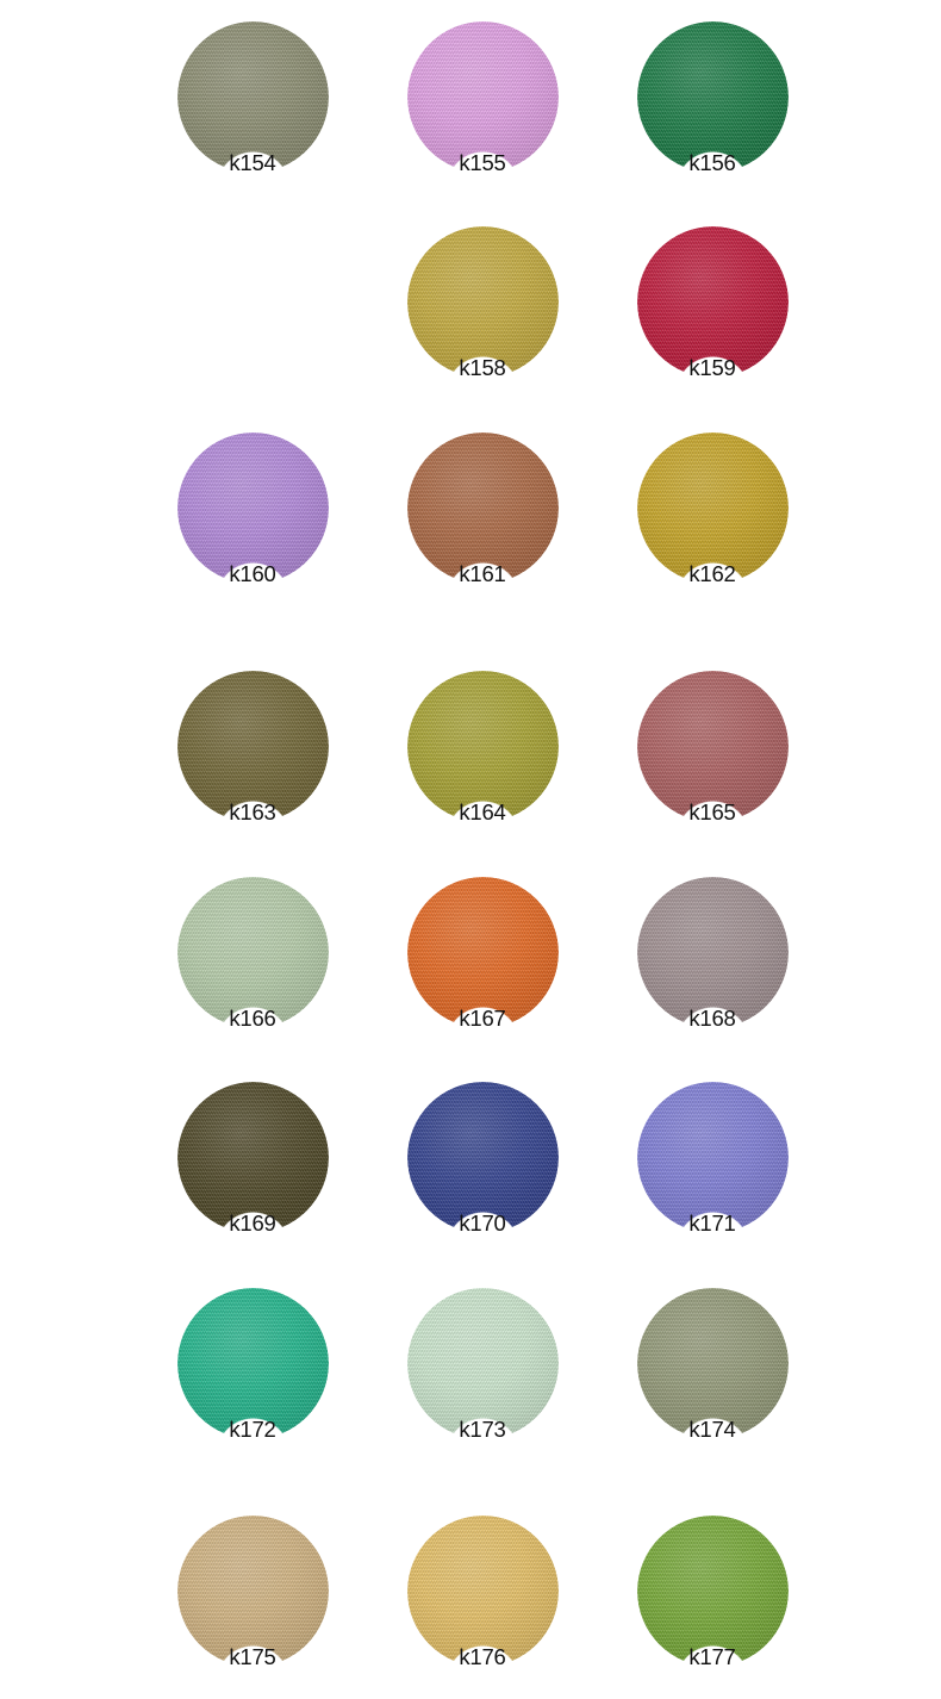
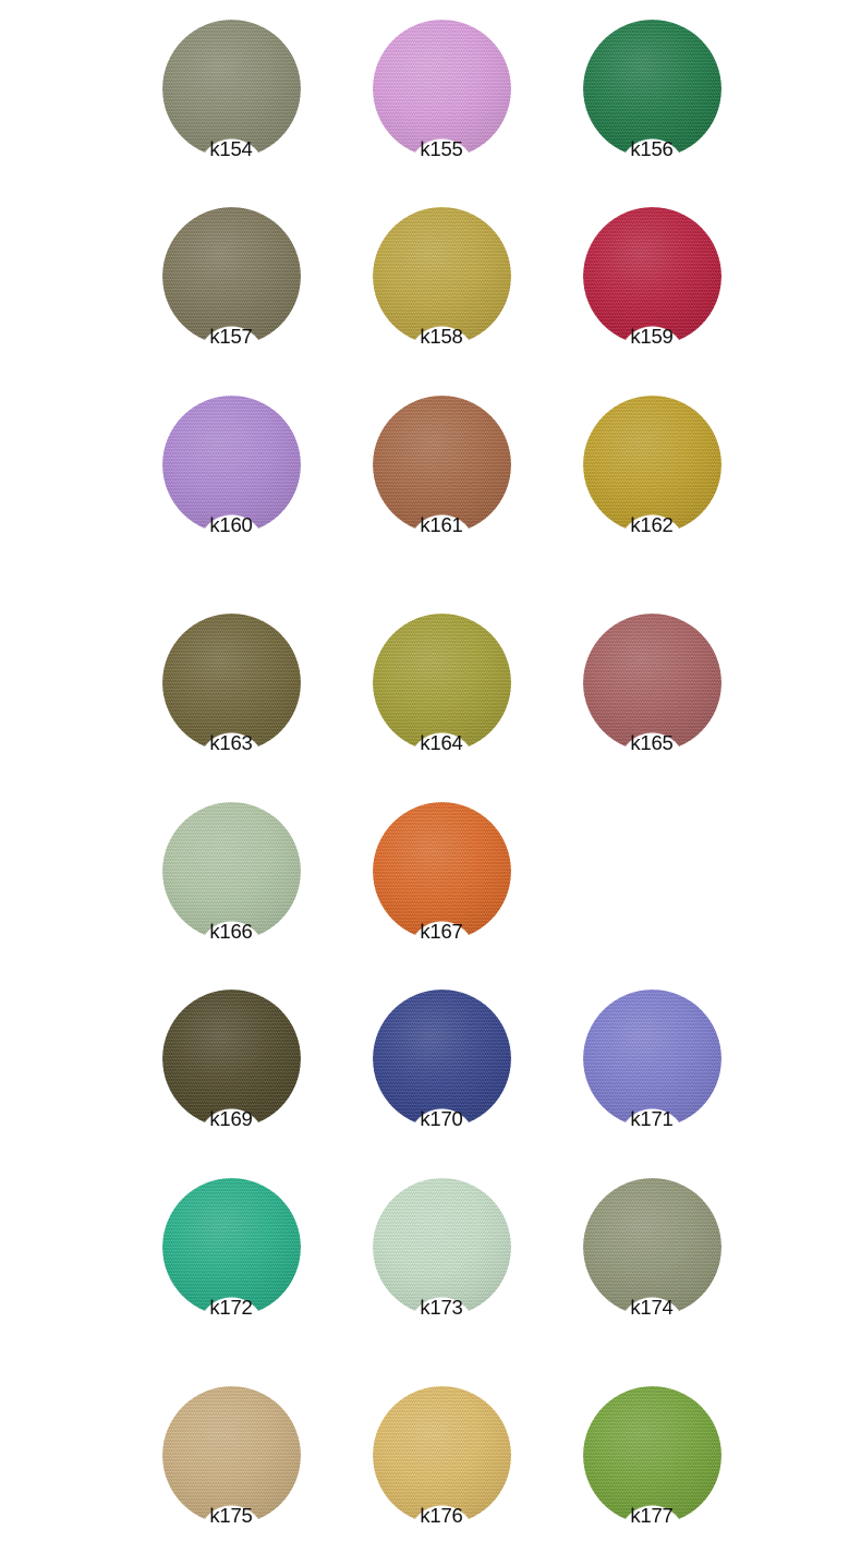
  k154
  k155
  k156
+ k157
  k158
  k159
  k160
  k161
  k162
  k163
  k164
  k165
  k166
  k167
- k168
  k169
  k170
  k171
  k172
  k173
  k174
  k175
  k176
  k177
